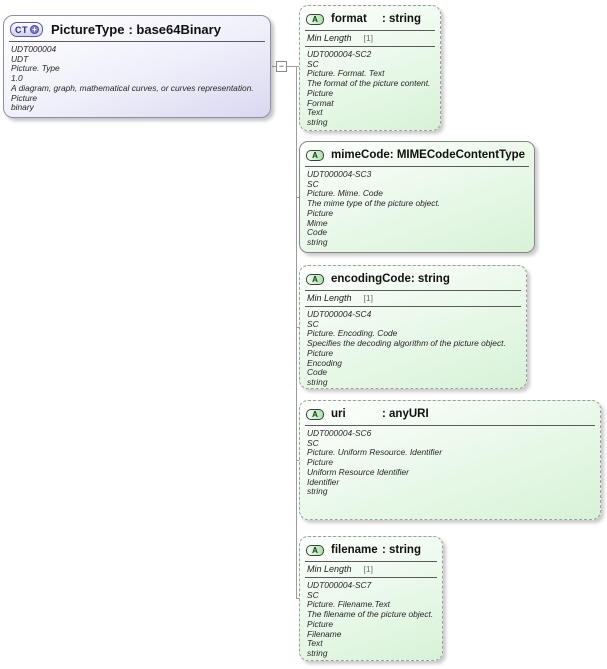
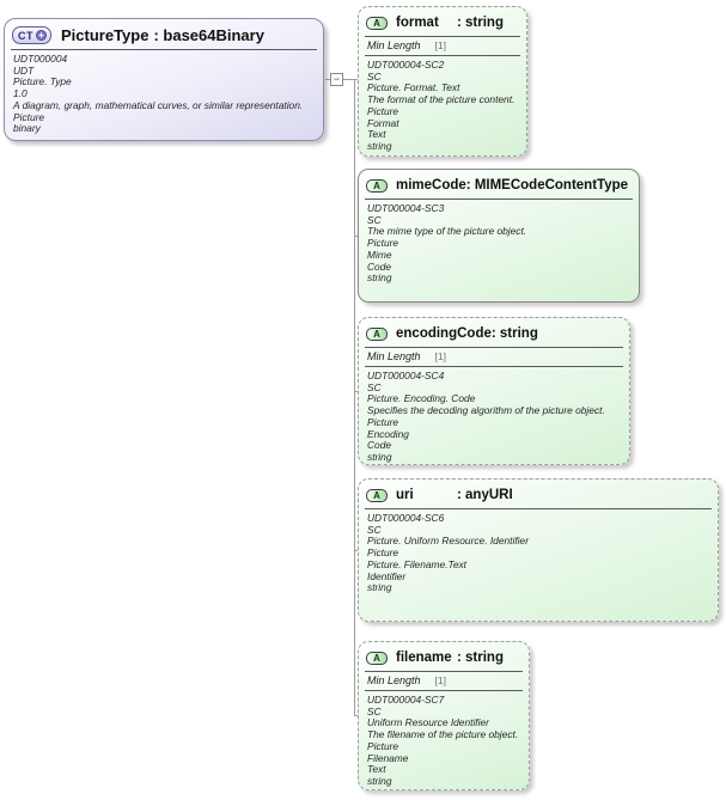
  −
  CT
  +
  PictureType : base64Binary
  UDT000004
  UDT
  Picture. Type
  1.0
- A diagram, graph, mathematical curves, or curves representation.
+ A diagram, graph, mathematical curves, or similar representation.
  Picture
  binary
  A
  format : string
  Min Length
  [1]
  UDT000004-SC2
  SC
  Picture. Format. Text
  The format of the picture content.
  Picture
  Format
  Text
  string
  A
  mimeCode: MIMECodeContentType
  UDT000004-SC3
  SC
- Picture. Mime. Code
  The mime type of the picture object.
  Picture
  Mime
  Code
  string
  A
  encodingCode: string
  Min Length
  [1]
  UDT000004-SC4
  SC
  Picture. Encoding. Code
  Specifies the decoding algorithm of the picture object.
  Picture
  Encoding
  Code
  string
  A
  uri : anyURI
  UDT000004-SC6
  SC
  Picture. Uniform Resource. Identifier
  Picture
- Uniform Resource Identifier
+ Picture. Filename.Text
  Identifier
  string
  A
  filename : string
  Min Length
  [1]
  UDT000004-SC7
  SC
- Picture. Filename.Text
+ Uniform Resource Identifier
  The filename of the picture object.
  Picture
  Filename
  Text
  string
